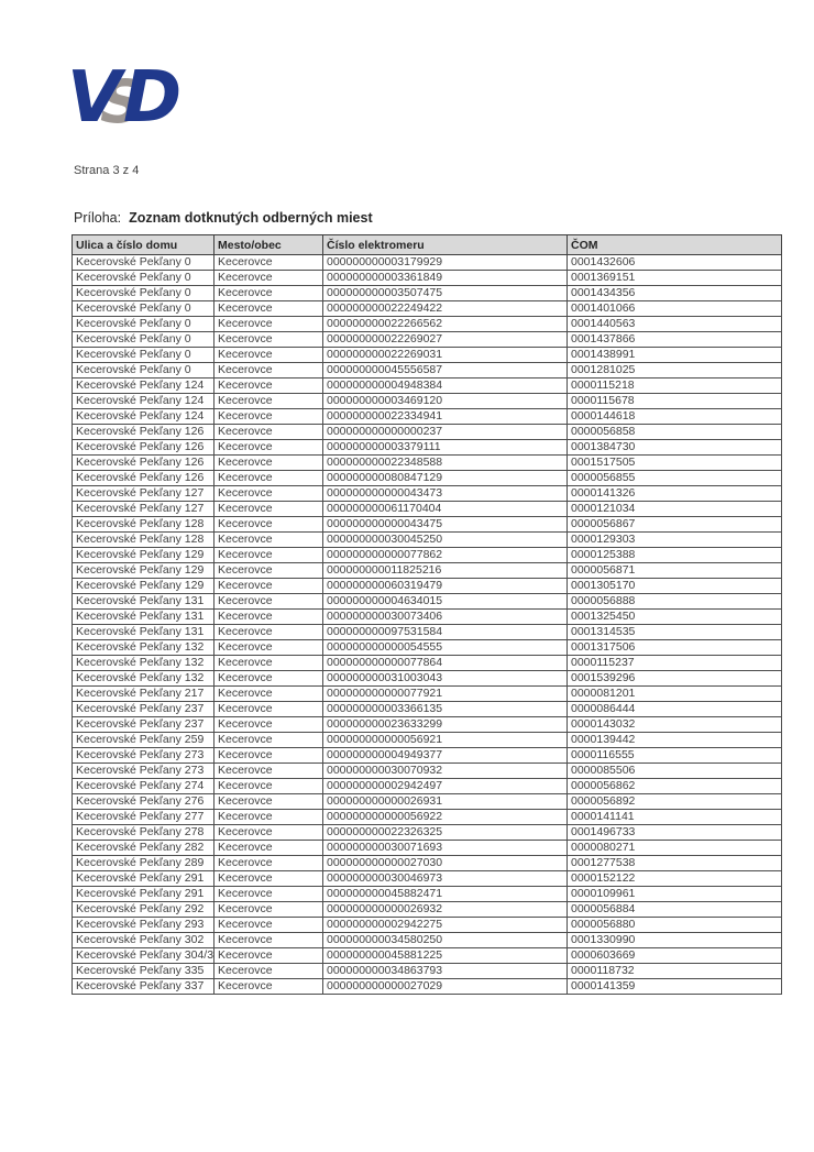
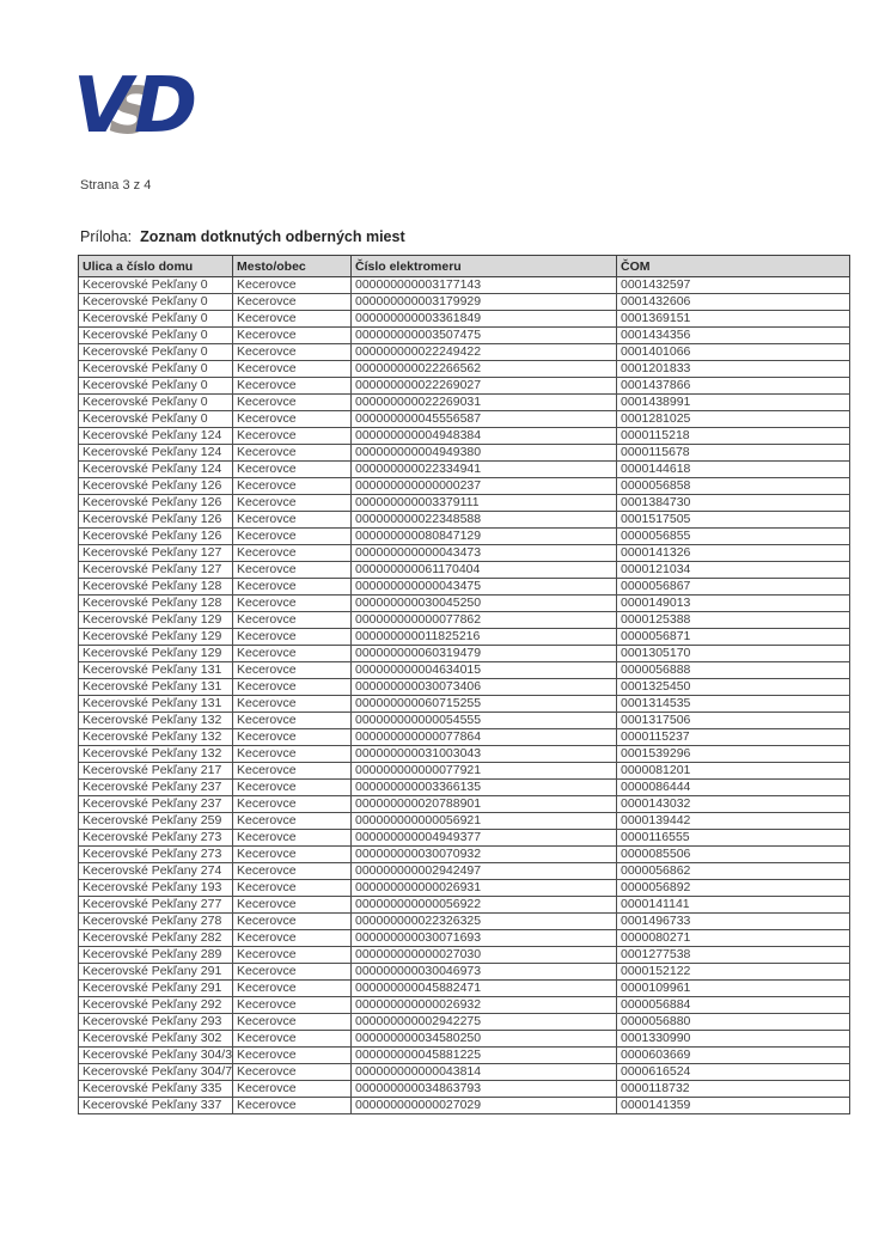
  S
  V
  D
  Strana 3 z 4
  Príloha: Zoznam dotknutých odberných miest
  Ulica a číslo domu	Mesto/obec	Číslo elektromeru	ČOM
+ Kecerovské Pekľany 0	Kecerovce	000000000003177143	0001432597
  Kecerovské Pekľany 0	Kecerovce	000000000003179929	0001432606
  Kecerovské Pekľany 0	Kecerovce	000000000003361849	0001369151
  Kecerovské Pekľany 0	Kecerovce	000000000003507475	0001434356
  Kecerovské Pekľany 0	Kecerovce	000000000022249422	0001401066
- Kecerovské Pekľany 0	Kecerovce	000000000022266562	0001440563
+ Kecerovské Pekľany 0	Kecerovce	000000000022266562	0001201833
  Kecerovské Pekľany 0	Kecerovce	000000000022269027	0001437866
  Kecerovské Pekľany 0	Kecerovce	000000000022269031	0001438991
  Kecerovské Pekľany 0	Kecerovce	000000000045556587	0001281025
  Kecerovské Pekľany 124	Kecerovce	000000000004948384	0000115218
- Kecerovské Pekľany 124	Kecerovce	000000000003469120	0000115678
+ Kecerovské Pekľany 124	Kecerovce	000000000004949380	0000115678
  Kecerovské Pekľany 124	Kecerovce	000000000022334941	0000144618
  Kecerovské Pekľany 126	Kecerovce	000000000000000237	0000056858
  Kecerovské Pekľany 126	Kecerovce	000000000003379111	0001384730
  Kecerovské Pekľany 126	Kecerovce	000000000022348588	0001517505
  Kecerovské Pekľany 126	Kecerovce	000000000080847129	0000056855
  Kecerovské Pekľany 127	Kecerovce	000000000000043473	0000141326
  Kecerovské Pekľany 127	Kecerovce	000000000061170404	0000121034
  Kecerovské Pekľany 128	Kecerovce	000000000000043475	0000056867
- Kecerovské Pekľany 128	Kecerovce	000000000030045250	0000129303
+ Kecerovské Pekľany 128	Kecerovce	000000000030045250	0000149013
  Kecerovské Pekľany 129	Kecerovce	000000000000077862	0000125388
  Kecerovské Pekľany 129	Kecerovce	000000000011825216	0000056871
  Kecerovské Pekľany 129	Kecerovce	000000000060319479	0001305170
  Kecerovské Pekľany 131	Kecerovce	000000000004634015	0000056888
  Kecerovské Pekľany 131	Kecerovce	000000000030073406	0001325450
- Kecerovské Pekľany 131	Kecerovce	000000000097531584	0001314535
+ Kecerovské Pekľany 131	Kecerovce	000000000060715255	0001314535
  Kecerovské Pekľany 132	Kecerovce	000000000000054555	0001317506
  Kecerovské Pekľany 132	Kecerovce	000000000000077864	0000115237
  Kecerovské Pekľany 132	Kecerovce	000000000031003043	0001539296
  Kecerovské Pekľany 217	Kecerovce	000000000000077921	0000081201
  Kecerovské Pekľany 237	Kecerovce	000000000003366135	0000086444
- Kecerovské Pekľany 237	Kecerovce	000000000023633299	0000143032
+ Kecerovské Pekľany 237	Kecerovce	000000000020788901	0000143032
  Kecerovské Pekľany 259	Kecerovce	000000000000056921	0000139442
  Kecerovské Pekľany 273	Kecerovce	000000000004949377	0000116555
  Kecerovské Pekľany 273	Kecerovce	000000000030070932	0000085506
  Kecerovské Pekľany 274	Kecerovce	000000000002942497	0000056862
- Kecerovské Pekľany 276	Kecerovce	000000000000026931	0000056892
+ Kecerovské Pekľany 193	Kecerovce	000000000000026931	0000056892
  Kecerovské Pekľany 277	Kecerovce	000000000000056922	0000141141
  Kecerovské Pekľany 278	Kecerovce	000000000022326325	0001496733
  Kecerovské Pekľany 282	Kecerovce	000000000030071693	0000080271
  Kecerovské Pekľany 289	Kecerovce	000000000000027030	0001277538
  Kecerovské Pekľany 291	Kecerovce	000000000030046973	0000152122
  Kecerovské Pekľany 291	Kecerovce	000000000045882471	0000109961
  Kecerovské Pekľany 292	Kecerovce	000000000000026932	0000056884
  Kecerovské Pekľany 293	Kecerovce	000000000002942275	0000056880
  Kecerovské Pekľany 302	Kecerovce	000000000034580250	0001330990
  Kecerovské Pekľany 304/3	Kecerovce	000000000045881225	0000603669
+ Kecerovské Pekľany 304/7	Kecerovce	000000000000043814	0000616524
  Kecerovské Pekľany 335	Kecerovce	000000000034863793	0000118732
  Kecerovské Pekľany 337	Kecerovce	000000000000027029	0000141359
